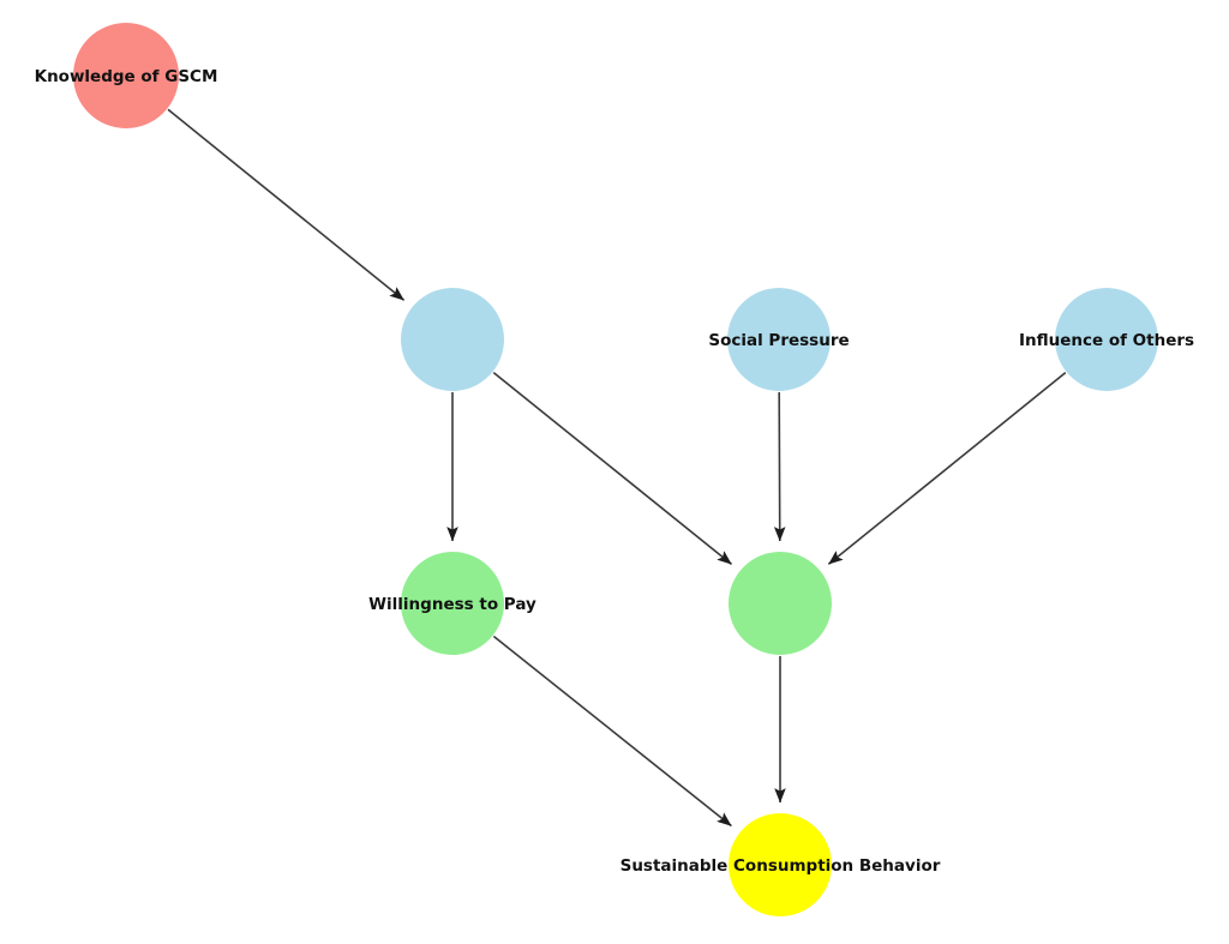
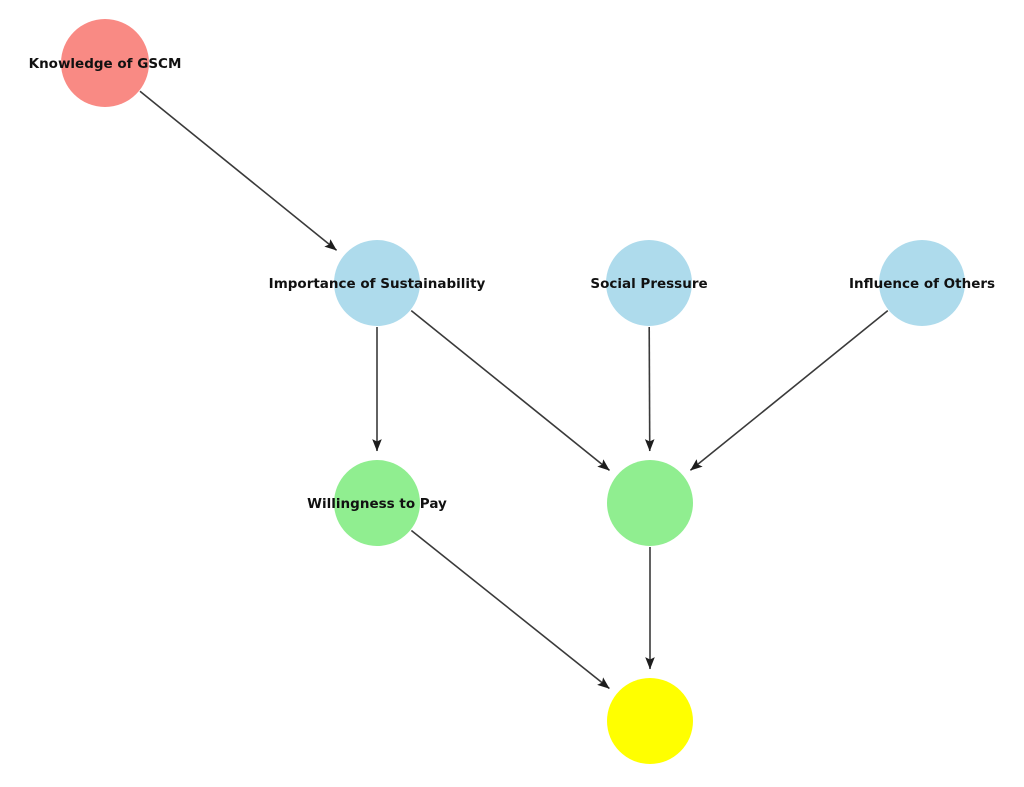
  Knowledge of GSCM
+ Importance of Sustainability
  Social Pressure
  Influence of Others
  Willingness to Pay
- Sustainable Consumption Behavior
